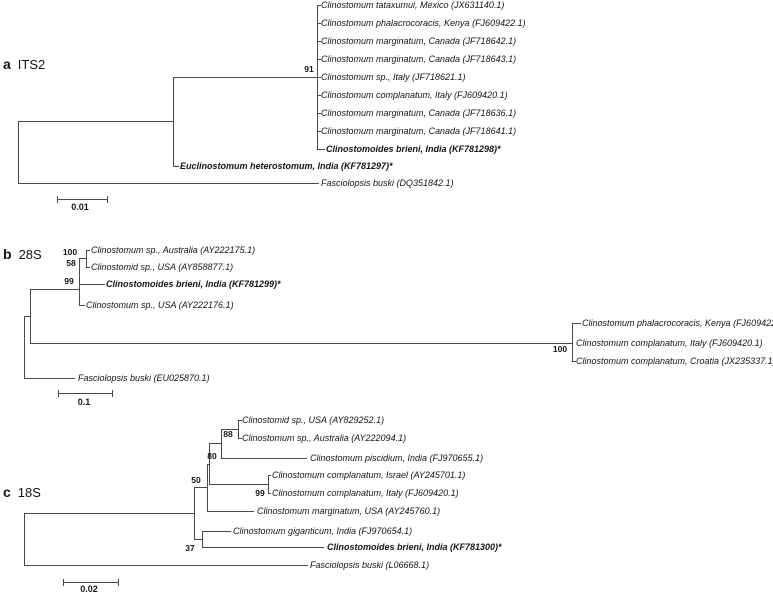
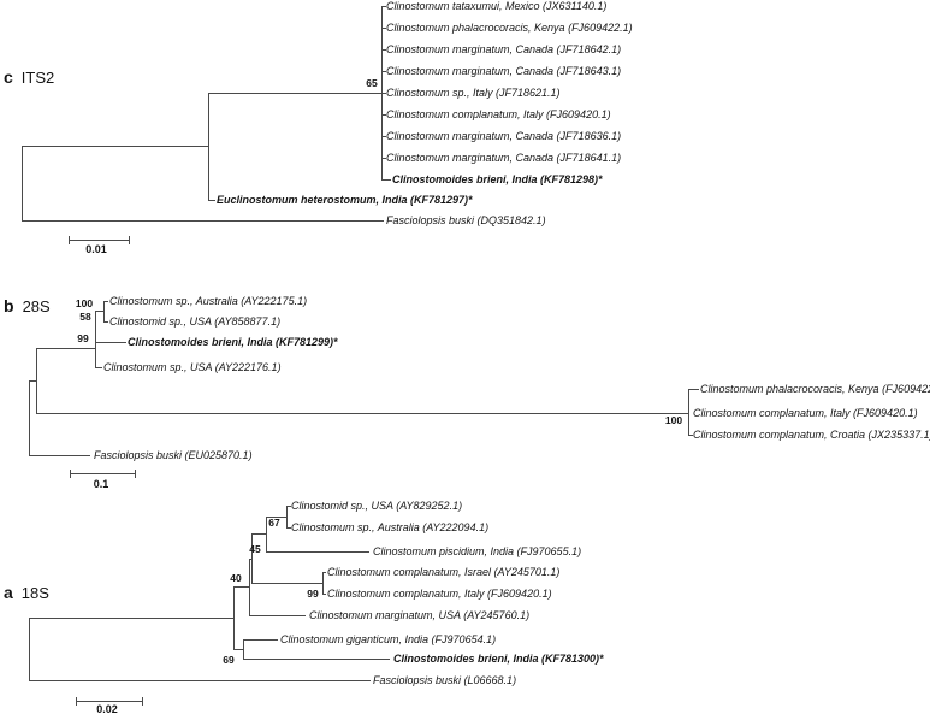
- a ITS2
+ c ITS2
  Clinostomum tataxumui, Mexico (JX631140.1)
  Clinostomum phalacrocoracis, Kenya (FJ609422.1)
  Clinostomum marginatum, Canada (JF718642.1)
  Clinostomum marginatum, Canada (JF718643.1)
  Clinostomum sp., Italy (JF718621.1)
  Clinostomum complanatum, Italy (FJ609420.1)
  Clinostomum marginatum, Canada (JF718636.1)
  Clinostomum marginatum, Canada (JF718641.1)
  Clinostomoides brieni, India (KF781298)*
  Euclinostomum heterostomum, India (KF781297)*
  Fasciolopsis buski (DQ351842.1)
- 91
+ 65
  0.01
  b 28S
  Clinostomum sp., Australia (AY222175.1)
  Clinostomid sp., USA (AY858877.1)
  Clinostomoides brieni, India (KF781299)*
  Clinostomum sp., USA (AY222176.1)
  Clinostomum phalacrocoracis, Kenya (FJ60942
  Clinostomum complanatum, Italy (FJ609420.1)
  Clinostomum complanatum, Croatia (JX235337.1
  Fasciolopsis buski (EU025870.1)
  100
  58
  99
  100
  0.1
- c 18S
+ a 18S
  Clinostomid sp., USA (AY829252.1)
  Clinostomum sp., Australia (AY222094.1)
  Clinostomum piscidium, India (FJ970655.1)
  Clinostomum complanatum, Israel (AY245701.1)
  Clinostomum complanatum, Italy (FJ609420.1)
  Clinostomum marginatum, USA (AY245760.1)
  Clinostomum giganticum, India (FJ970654.1)
  Clinostomoides brieni, India (KF781300)*
  Fasciolopsis buski (L06668.1)
- 88
+ 67
- 80
+ 45
- 50
+ 40
  99
- 37
+ 69
  0.02
